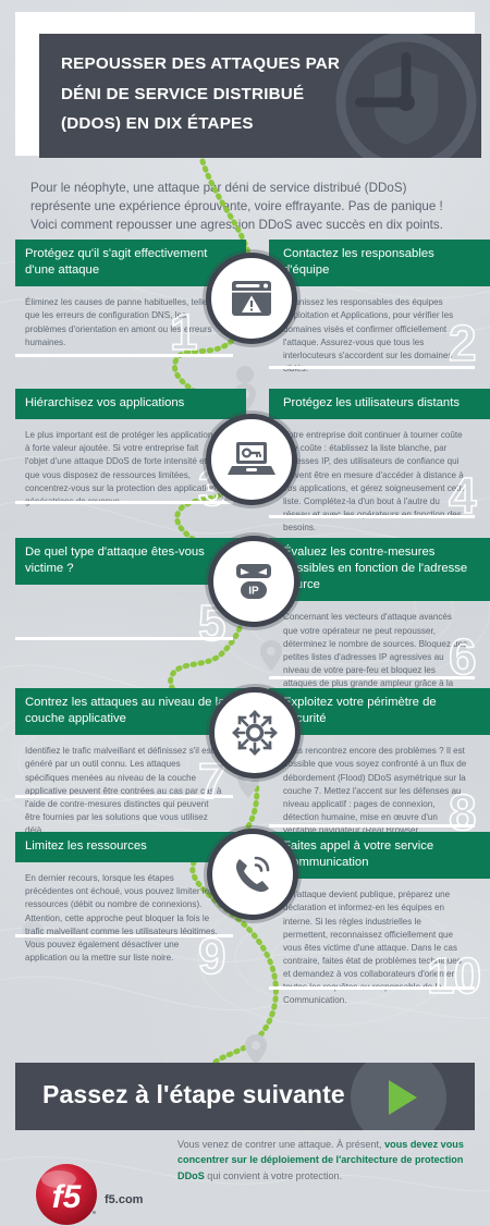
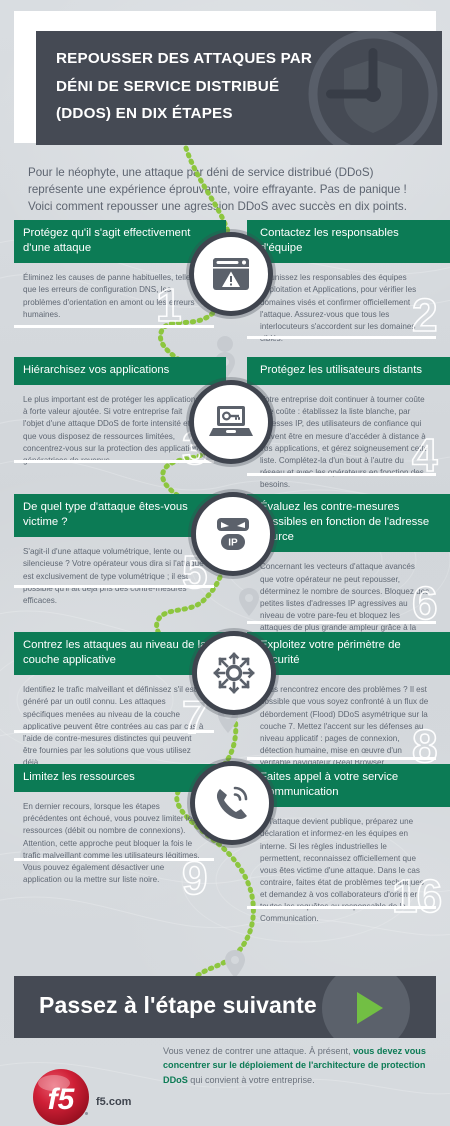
  REPOUSSER DES ATTAQUES PAR
  DÉNI DE SERVICE DISTRIBUÉ
  (DDOS) EN DIX ÉTAPES
  Pour le néophyte, une attaque pr déni de service distribué (DDoS) représente une expérience éprouvante, voire effrayante. Pas de panique ! Voici comment repousser une agresion DDoS avec succès en dix points.
  Protégez qu'il s'agit effectivement d'une attaque
  Éliminez les causes de panne habituelles, telle que les erreurs de configuration DNS, les problèmes d'orientation en amont ou les erreurs humaines.
  1
  Contactez les responsables 'équipe
  nissez les responsables des équipes ploitation et Applications, pour vérifier les omaines visés et confirmer officiellement l'attaque. Assurez-vous que tous les interlocuteurs s'accordent sur les domaines
  2
  Hiérarchisez vos applications
  Le plus important est de protéger les application à forte valeur ajoutée. Si votre entreprise fait l'objet d'une attaque DDoS de forte intensité e que vous disposez de ressources limitées, concentrez-vous sur la protection des application
  3
  Protégez les utilisateurs distants
  otre entreprise doit continuer à tourner coûte coûte : établissez la liste blanche, par esses IP, des utilisateurs de confiance qui vent être en mesure d'accéder à distance à os applications, et gérez soigneusement cette liste. Complétez-la d'un bout à l'autre du besoins.
  4
  De quel type d'attaque êtes-vous victime ?
+ S'agit-il d'une attaque volumétrique, lente ou silencieuse ? Votre opérateur vous dira si l'attaque est exclusivement de type volumétrique ; il est possible qu'il ait déjà pris des contre-mesures efficaces.
  5
  valuez les contre-mesures ssibles en fonction de l'adresse urce
  Concernant les vecteurs d'attaque avancés que votre opérateur ne peut repousser, déterminez le nombre de sources. Bloquez des petites listes d'adresses IP agressives au niveau de votre pare-feu et bloquez les attaques de plus grande ampleur grâce à la
  6
  IP
  Contrez les attaques au niveau de l couche applicative
  Identifiez le trafic malveillant et définissez s'il es généré par un outil connu. Les attaques spécifiques menées au niveau de la couche applicative peuvent être contrées au cas par cas à l'aide de contre-mesures distinctes qui peuvent être fournies par les solutions que vous utilisez déjà.
  7
  xploitez votre périmètre de curité
  s rencontrez encore des problèmes ? Il est ossible que vous soyez confronté à un flux de débordement (Flood) DDoS asymétrique sur la couche 7. Mettez l'accent sur les défenses au niveau applicatif : pages de connexion, détection humaine, mise en œuvre d'un véritable navigateur (Real Browser
  8
  Limitez les ressources
  En dernier recours, lorsque les étapes précédentes ont échoué, vous pouvez limiter le ressources (débit ou nombre de connexions). Attention, cette approche peut bloquer la fois le trafic malveillant comme les utilisateurs légitimes. Vous pouvez également désactiver une application ou la mettre sur liste noire.
  9
  aites appel à votre service mmunication
  l'attaque devient publique, préparez une déclaration et informez-en les équipes en interne. Si les règles industrielles le permettent, reconnaissez officiellement que vous êtes victime d'une attaque. Dans le cas contraire, faites état de problèmes techniques et demandez à vos collaborateurs d'orienter Communication.
- 10
+ 16
  Passez à l'étape suivante
- Vous venez de contrer une attaque. À présent, vous devez vous concentrer sur le déploiement de l'architecture de protection DDoS qui convient à votre protection.
+ Vous venez de contrer une attaque. À présent, vous devez vous concentrer sur le déploiement de l'architecture de protection DDoS qui convient à votre entreprise.
  f5
  f5.com
